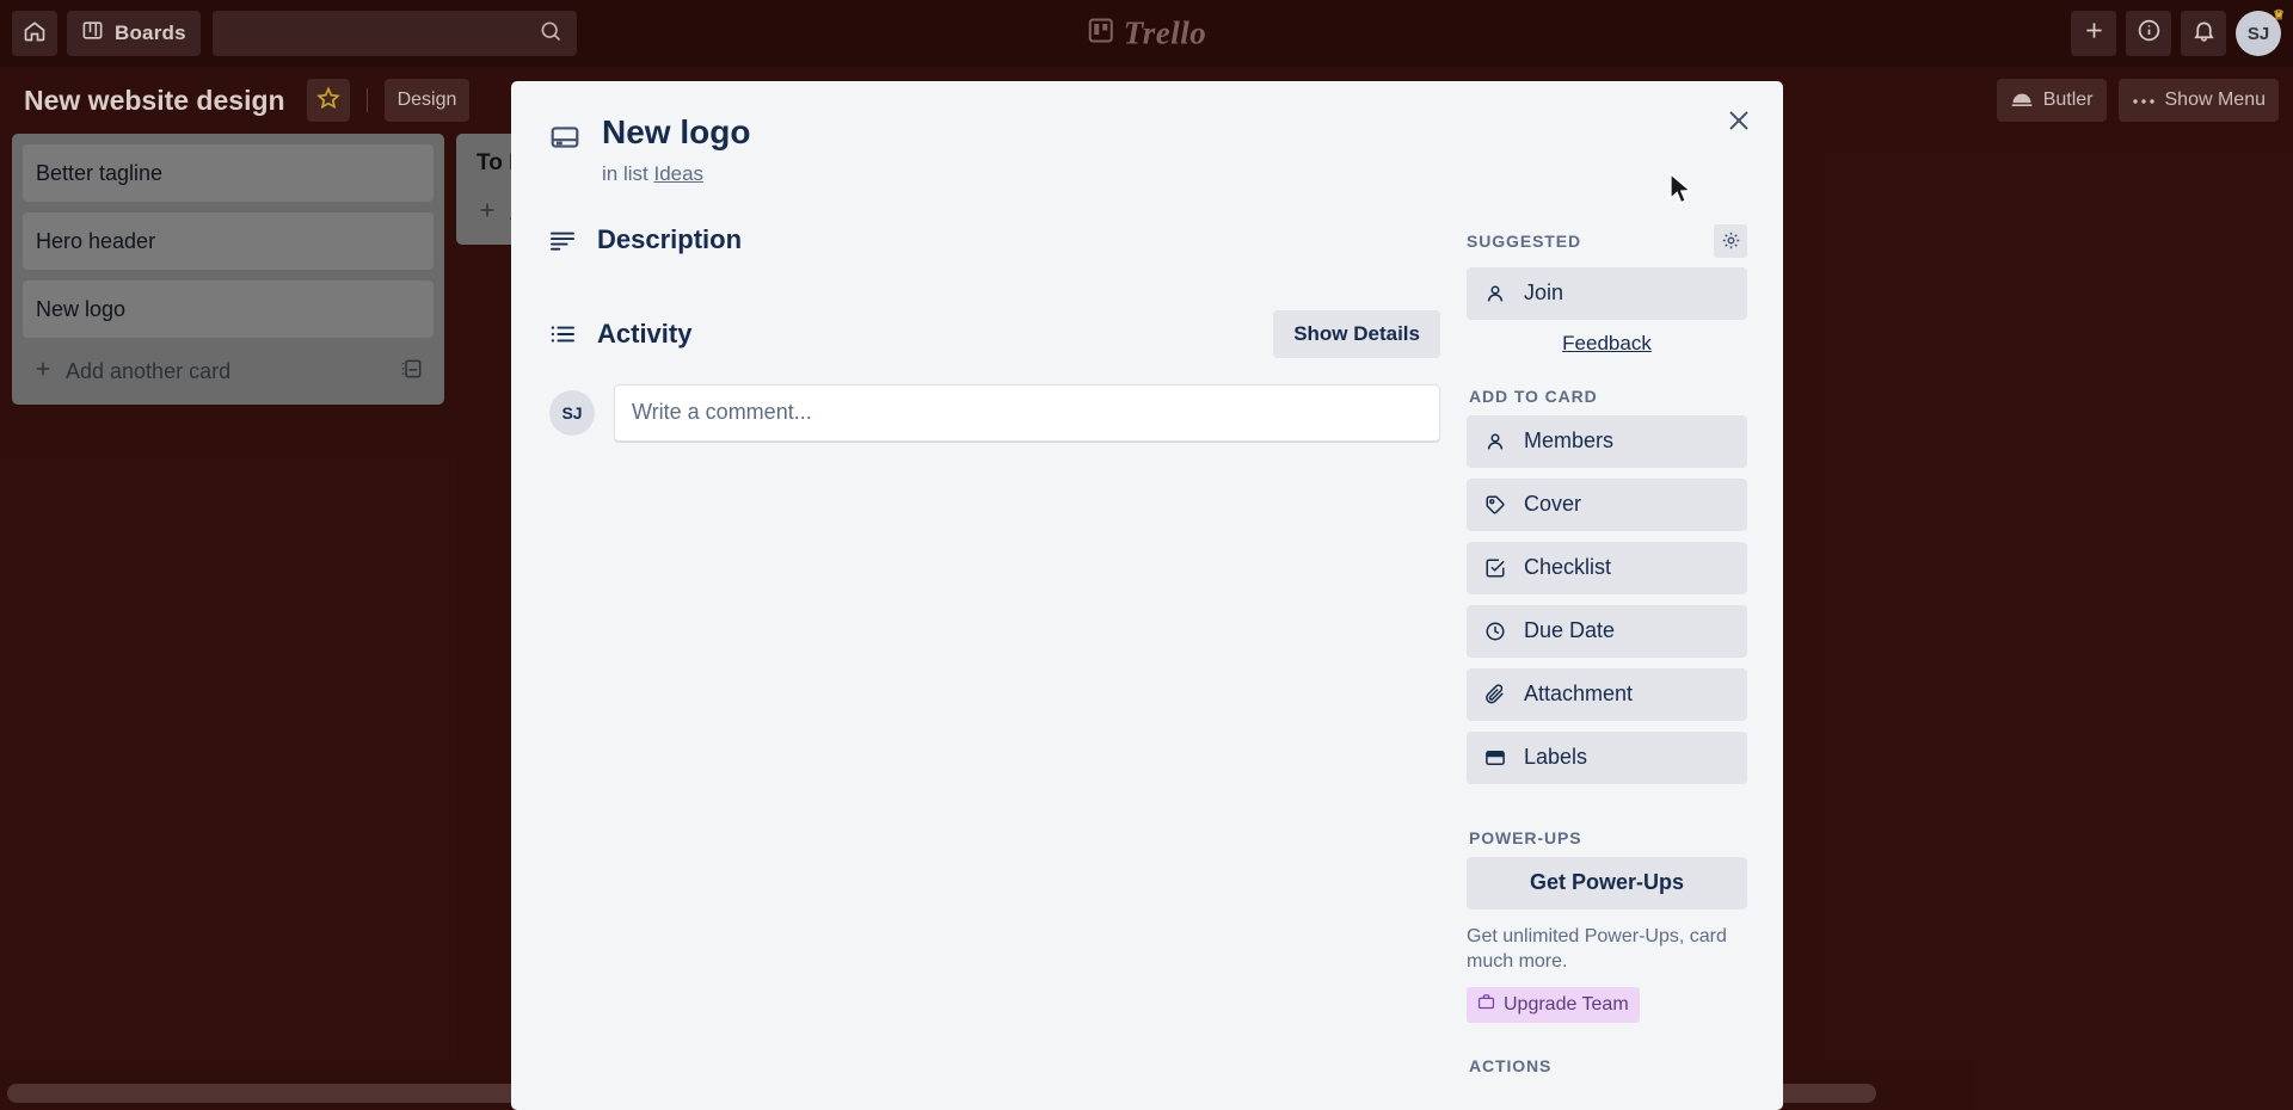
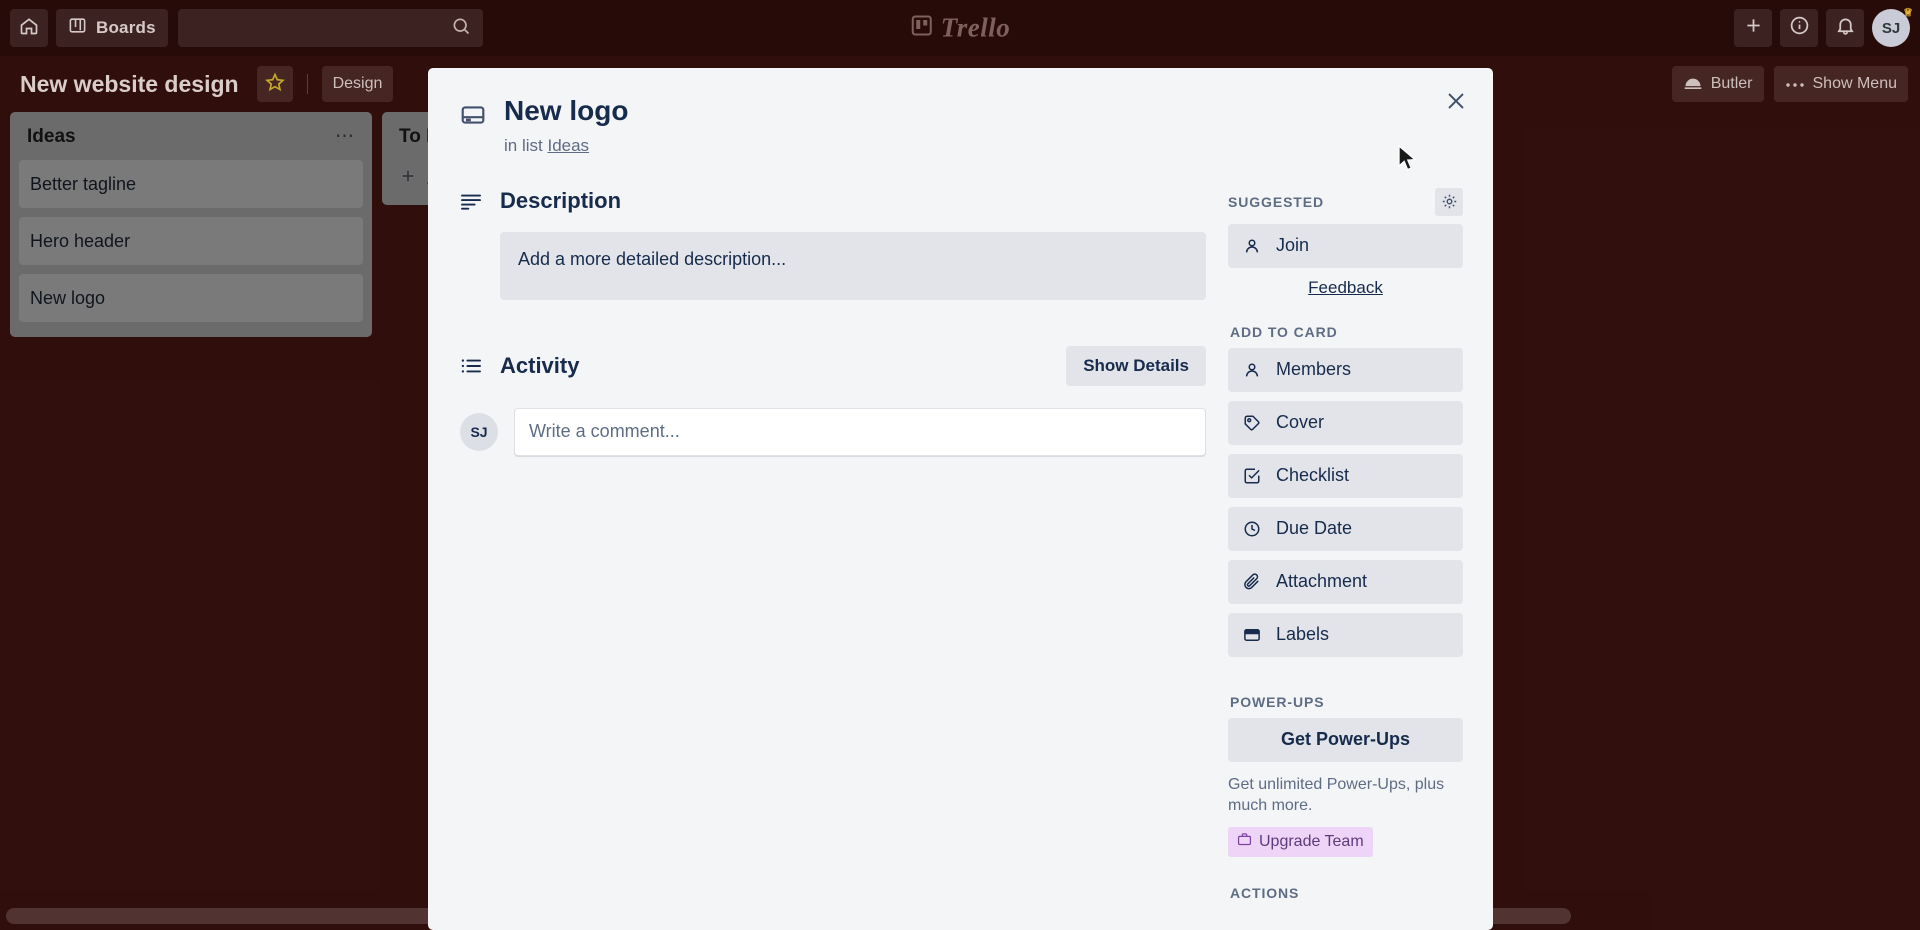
  Boards
  Trello
  SJ
  ♕
  New website design
  Design
  Butler
  Show Menu
+ Ideas
+ ⋯
  Better tagline
  Hero header
  New logo
- Add another card
  New logo
  in list Ideas
  Description
+ Add a more detailed description...
  Activity
  Show Details
  SJ
  Write a comment...
  SUGGESTED
  Join
  Feedback
  ADD TO CARD
  Members
  Cover
  Checklist
  Due Date
  Attachment
  Labels
  POWER-UPS
  Get Power-Ups
- Get unlimited Power-Ups, card much more.
+ Get unlimited Power-Ups, plus much more.
  Upgrade Team
  ACTIONS
